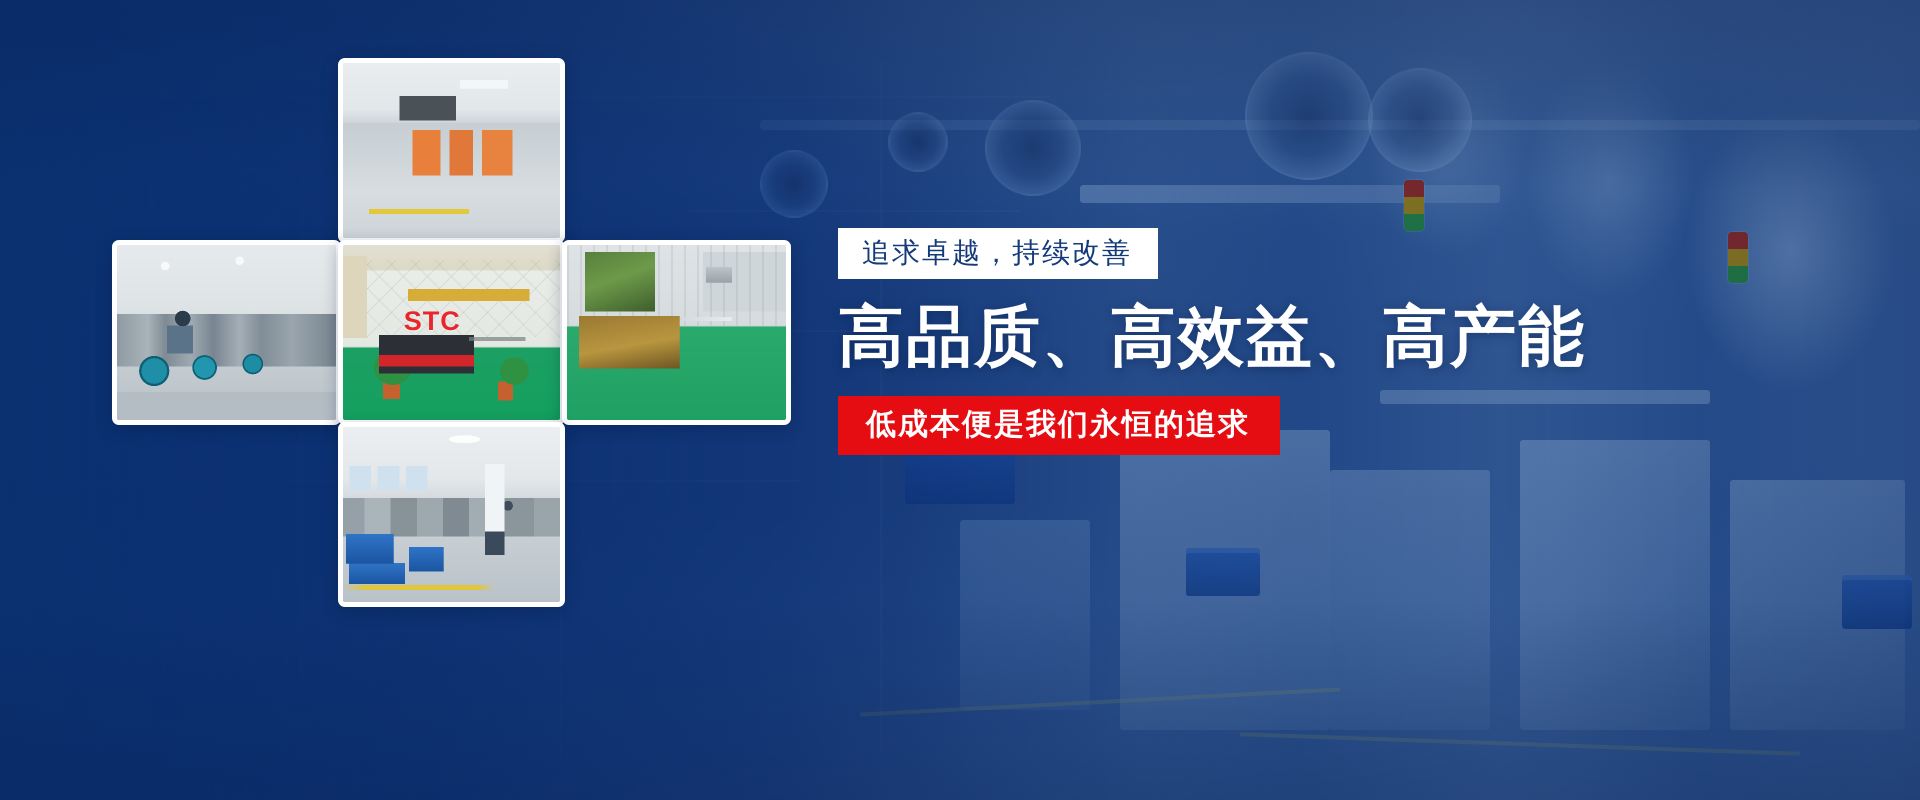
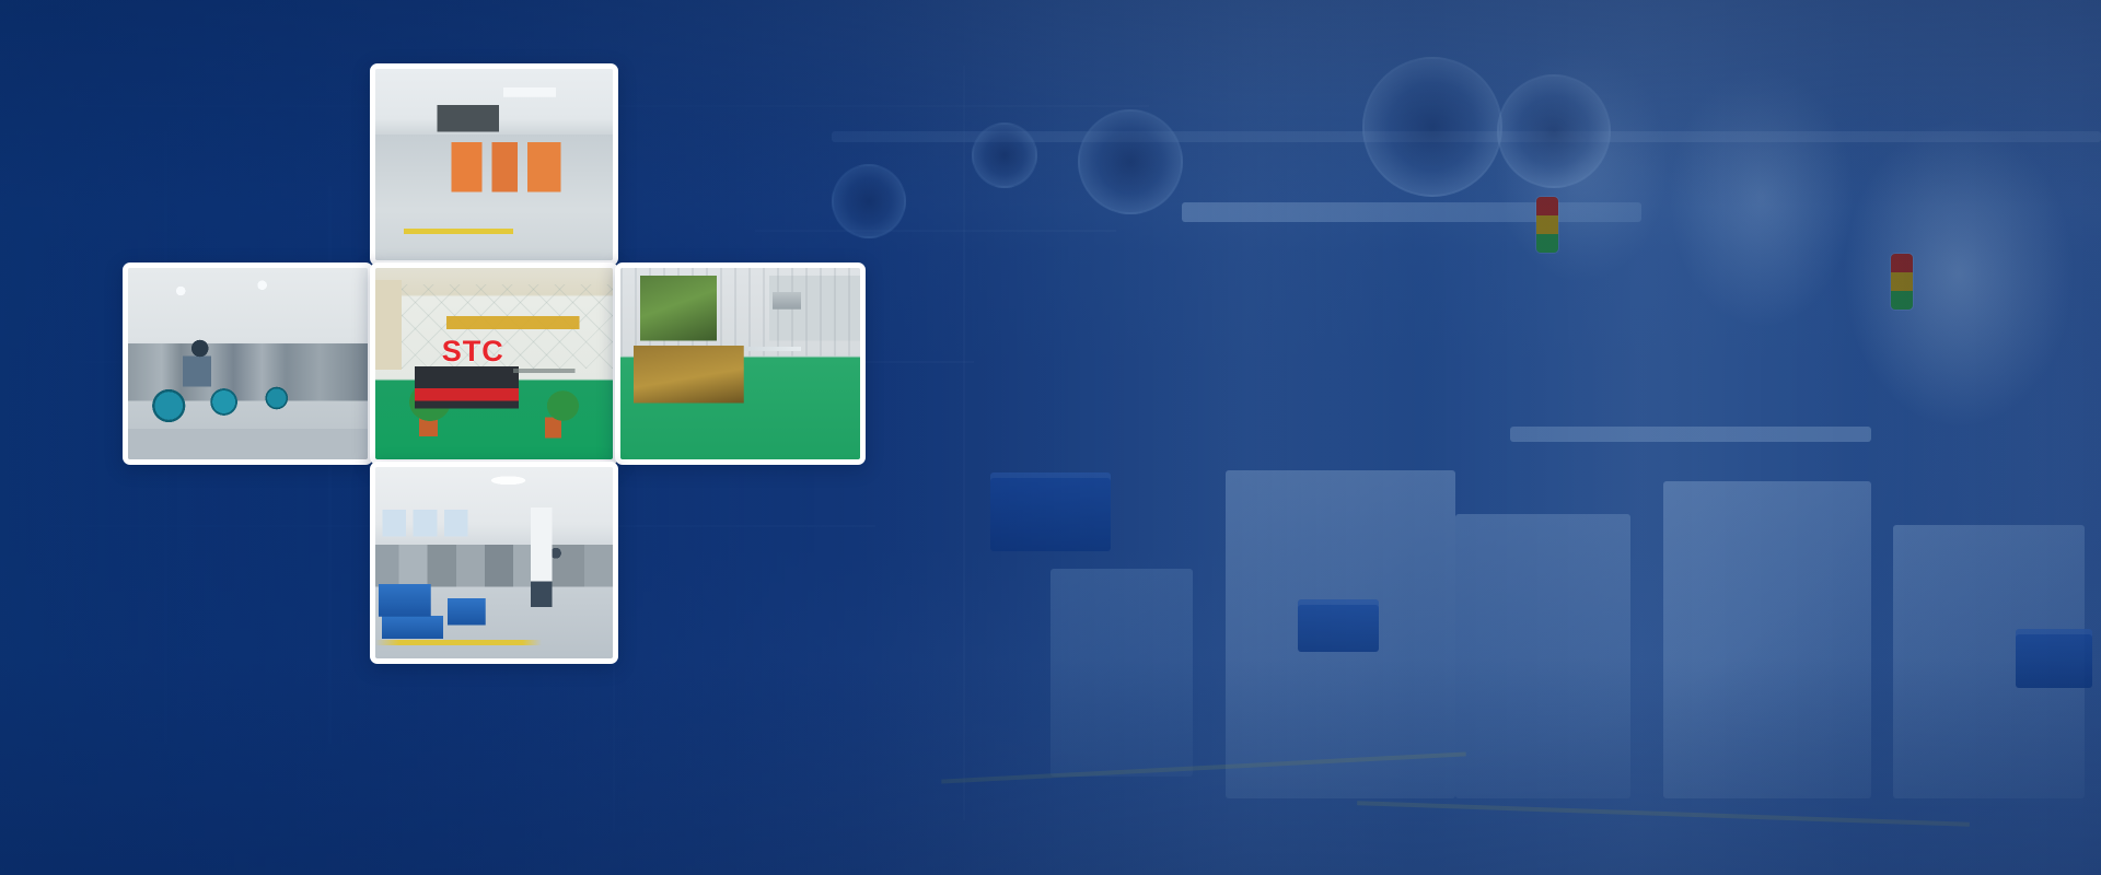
- 追求卓越，持续改善
- 高品质、高效益、高产能
- 低成本便是我们永恒的追求
